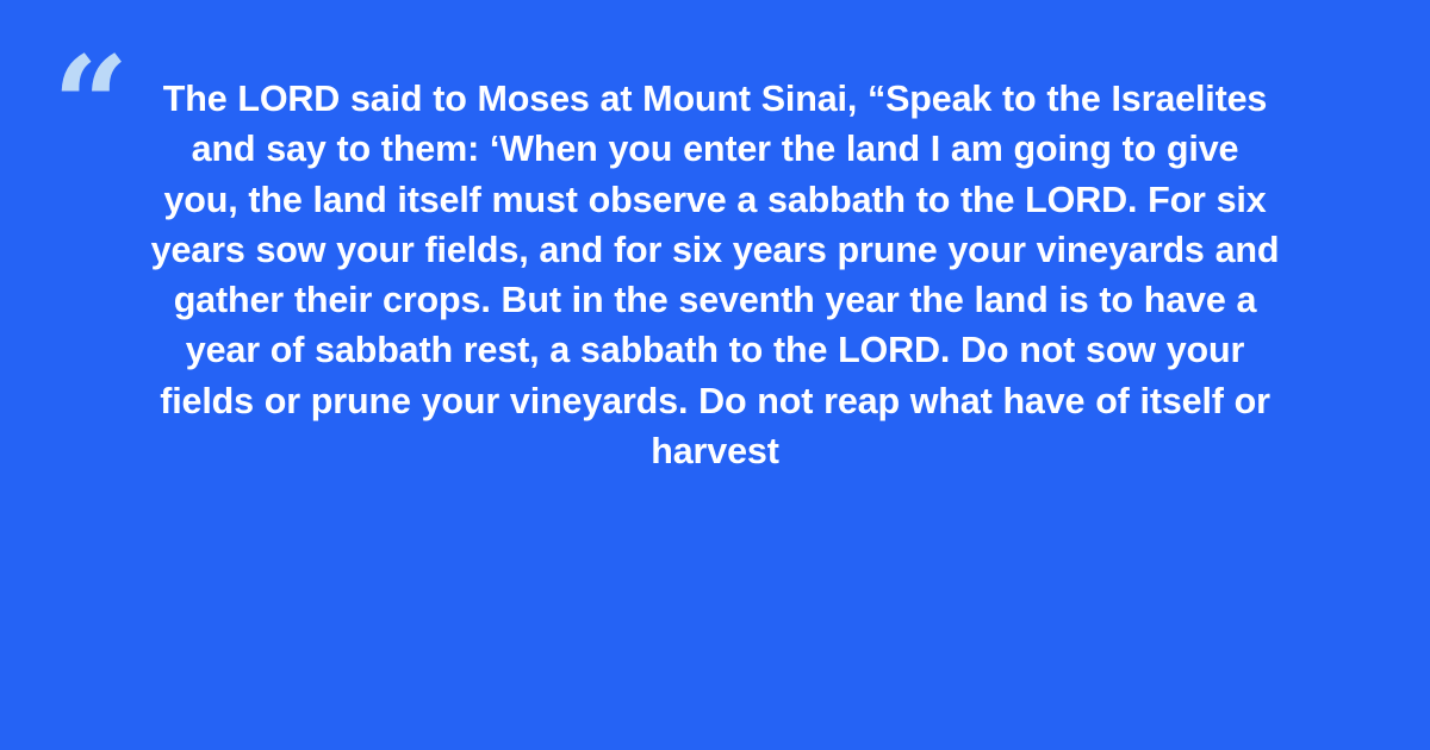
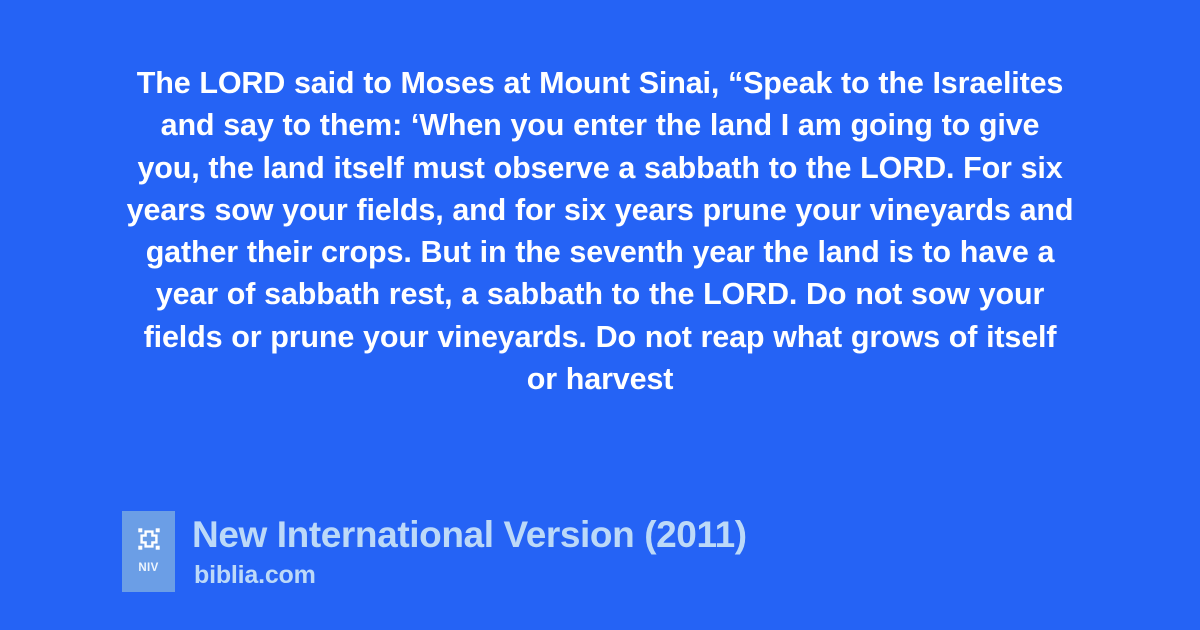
- “
- The LORD said to Moses at Mount Sinai, “Speak to the Israelites and say to them: ‘When you enter the land I am going to give you, the land itself must observe a sabbath to the LORD. For six years sow your fields, and for six years prune your vineyards and gather their crops. But in the seventh year the land is to have a year of sabbath rest, a sabbath to the LORD. Do not sow your fields or prune your vineyards. Do not reap what have of itself or harvest
+ The LORD said to Moses at Mount Sinai, “Speak to the Israelites and say to them: ‘When you enter the land I am going to give you, the land itself must observe a sabbath to the LORD. For six years sow your fields, and for six years prune your vineyards and gather their crops. But in the seventh year the land is to have a year of sabbath rest, a sabbath to the LORD. Do not sow your fields or prune your vineyards. Do not reap what grows of itself or harvest
+ NIV
+ New International Version (2011)
+ biblia.com
